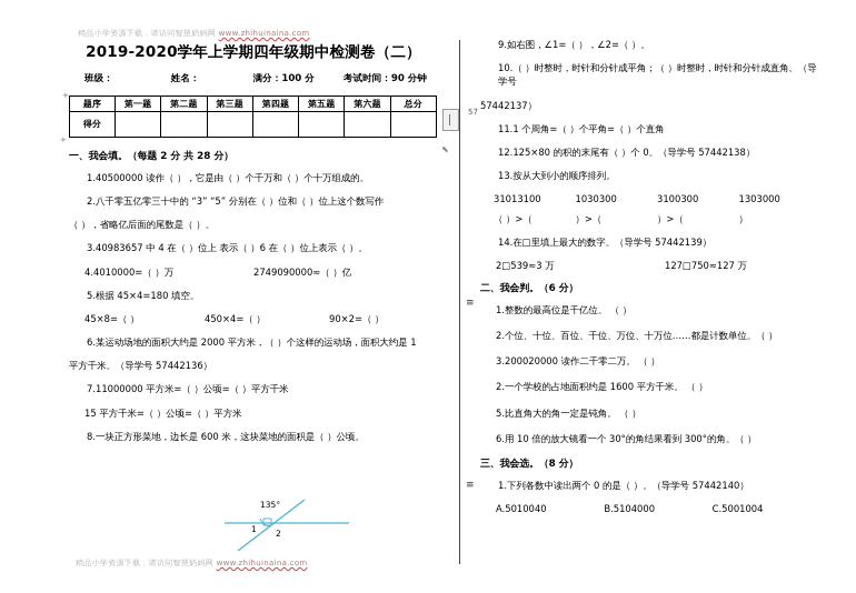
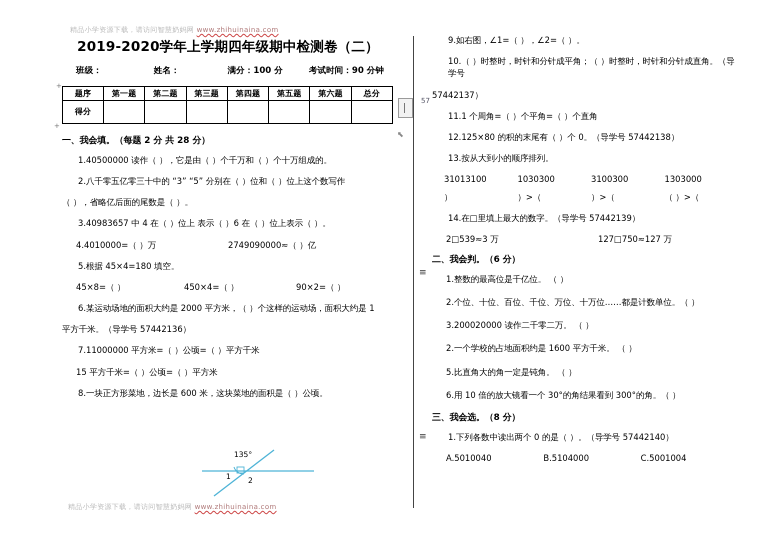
  精品小学资源下载，请访问智慧奶妈网 www.zhihuinaina.com
  +
  +
  ⬉
  57
  ≡
  ≡
  2019-2020学年上学期四年级期中检测卷（二）
  班级： 姓名： 满分：100 分 考试时间：90 分钟
  题序	第一题	第二题	第三题	第四题	第五题	第六题	总分
  得分
  一、我会填。（每题 2 分 共 28 分）
  1.40500000 读作（ ），它是由（ ）个千万和（ ）个十万组成的。
  2.八千零五亿零三十中的 “3” “5” 分别在（ ）位和（ ）位上这个数写作
  （ ），省略亿后面的尾数是（ ）。
  3.40983657 中 4 在（ ）位上 表示（ ）6 在（ ）位上表示（ ）。
  4.4010000=（ ）万
  2749090000≈（ ）亿
  5.根据 45×4=180 填空。
  45×8=（ ）
  450×4=（ ）
  90×2=（ ）
  6.某运动场地的面积大约是 2000 平方米，（ ）个这样的运动场，面积大约是 1
  平方千米。（导学号 57442136）
  7.11000000 平方米=（ ）公顷=（ ）平方千米
  15 平方千米=（ ）公顷=（ ）平方米
  8.一块正方形菜地，边长是 600 米，这块菜地的面积是（ ）公顷。
  135°
  1
  2
  9.如右图，∠1=（ ），∠2=（ ）。
  10.（ ）时整时，时针和分针成平角；（ ）时整时，时针和分针成直角。（导学号
  57442137）
  11.1 个周角=（ ）个平角=（ ）个直角
  12.125×80 的积的末尾有（ ）个 0。（导学号 57442138）
  13.按从大到小的顺序排列。
  31013100
  1030300
  3100300
  1303000
- （ ）>（
+ ）
  ）>（
  ）>（
- ）
+ （ ）>（
  14.在□里填上最大的数字。（导学号 57442139）
  2□539≈3 万
  127□750≈127 万
  二、我会判。（6 分）
  1.整数的最高位是千亿位。 （ ）
  2.个位、十位、百位、千位、万位、十万位……都是计数单位。（ ）
  3.200020000 读作二千零二万。 （ ）
  2.一个学校的占地面积约是 1600 平方千米。 （ ）
  5.比直角大的角一定是钝角。 （ ）
  6.用 10 倍的放大镜看一个 30°的角结果看到 300°的角。（ ）
  三、我会选。（8 分）
  1.下列各数中读出两个 0 的是（ ）。（导学号 57442140）
  A.5010040
  B.5104000
  C.5001004
  精品小学资源下载，请访问智慧奶妈网 www.zhihuinaina.com
